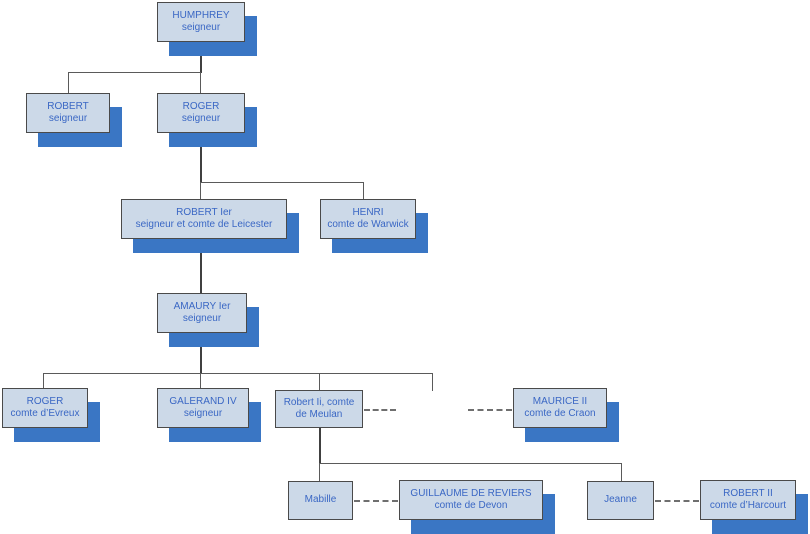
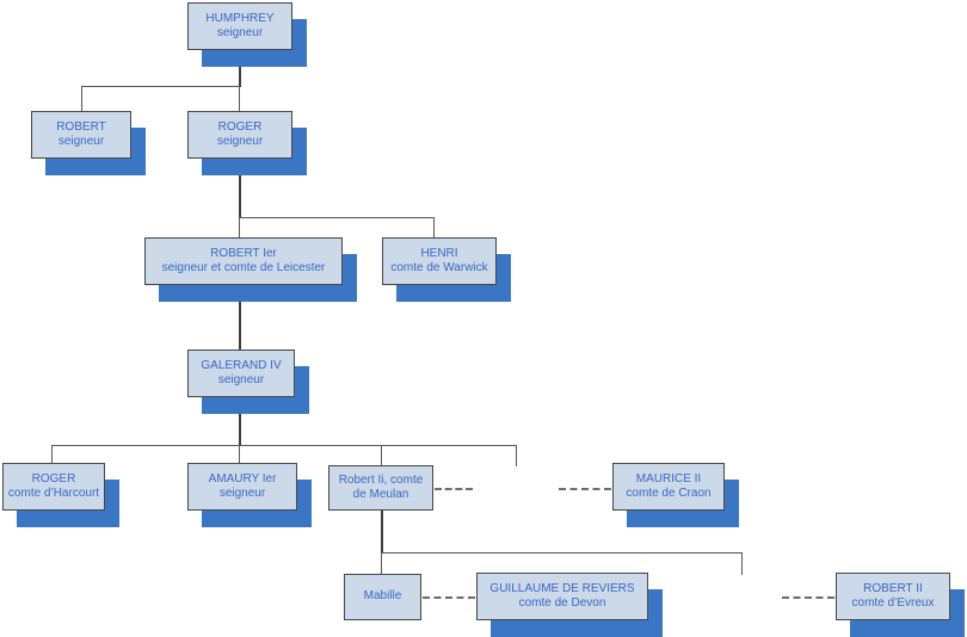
  HUMPHREY
  seigneur
  ROBERT
  seigneur
  ROGER
  seigneur
  ROBERT Ier
  seigneur et comte de Leicester
  HENRI
  comte de Warwick
- AMAURY Ier
+ GALERAND IV
  seigneur
  ROGER
- comte d’Evreux
+ comte d’Harcourt
- GALERAND IV
+ AMAURY Ier
  seigneur
  Robert Ii, comte
  de Meulan
  MAURICE II
  comte de Craon
  Mabille
  GUILLAUME DE REVIERS
  comte de Devon
- Jeanne
  ROBERT II
- comte d’Harcourt
+ comte d’Evreux
